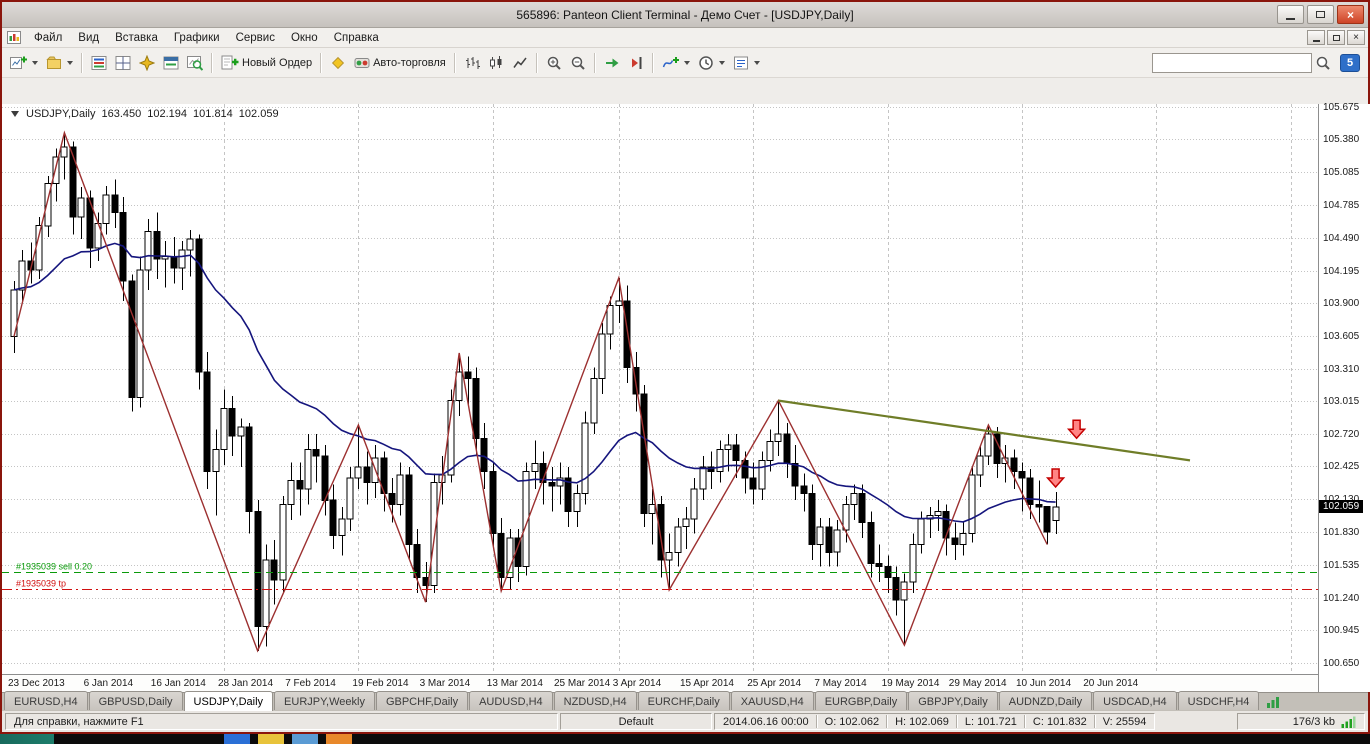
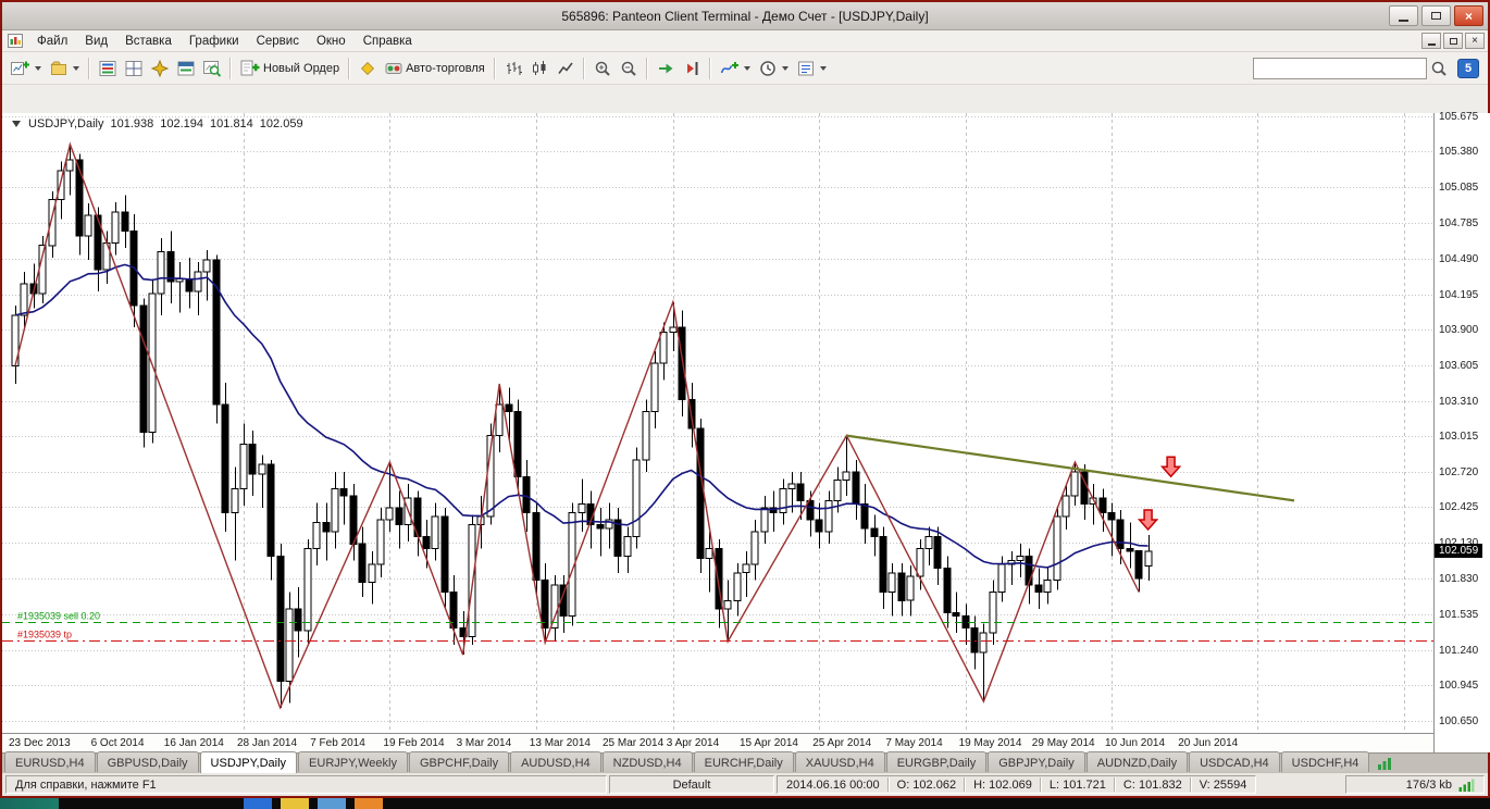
  565896: Panteon Client Terminal - Демо Счет - [USDJPY,Daily]
  ×
  Файл
  Вид
  Вставка
  Графики
  Сервис
  Окно
  Справка
  ×
  Новый Ордер
  Авто-торговля
  5
  #1935039 sell 0.20
  #1935039 tp
  USDJPY,Daily
- 163.450
+ 101.938
  102.194
  101.814
  102.059
  105.675
  105.380
  105.085
  104.785
  104.490
  104.195
  103.900
  103.605
  103.310
  103.015
  102.720
  102.425
  101.830
  101.535
  101.240
  100.945
  100.650
  102.059
  23 Dec 2013
- 6 Jan 2014
+ 6 Oct 2014
  16 Jan 2014
  28 Jan 2014
  7 Feb 2014
  19 Feb 2014
  3 Mar 2014
  13 Mar 2014
  25 Mar 2014
  3 Apr 2014
  15 Apr 2014
  25 Apr 2014
  7 May 2014
  19 May 2014
  29 May 2014
  10 Jun 2014
  20 Jun 2014
  EURUSD,H4
  GBPUSD,Daily
  USDJPY,Daily
  EURJPY,Weekly
  GBPCHF,Daily
  AUDUSD,H4
  NZDUSD,H4
  EURCHF,Daily
  XAUUSD,H4
  EURGBP,Daily
  GBPJPY,Daily
  AUDNZD,Daily
  USDCAD,H4
  USDCHF,H4
  Для справки, нажмите F1
  Default
  2014.06.16 00:00
  O: 102.062
  H: 102.069
  L: 101.721
  C: 101.832
  V: 25594
  176/3 kb
